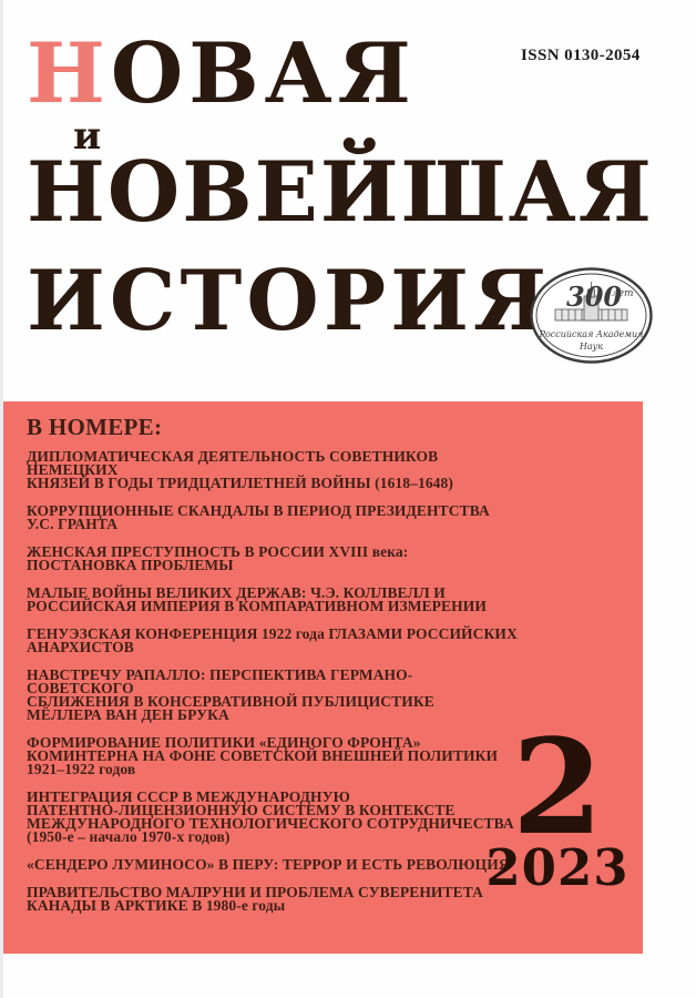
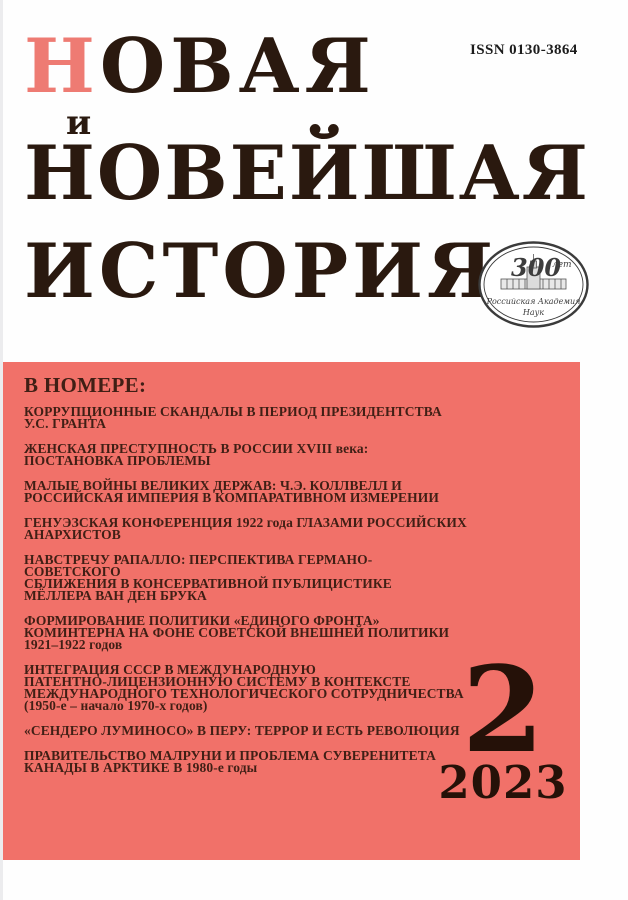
- ISSN 0130-2054
+ ISSN 0130-3864
  НОВАЯ
  и
  НОВЕЙШАЯ
  ИСТОРИЯ
  300
  лет
  Российская Академия
  Наук
  В НОМЕРЕ:
- ДИПЛОМАТИЧЕСКАЯ ДЕЯТЕЛЬНОСТЬ СОВЕТНИКОВ НЕМЕЦКИХ
- КНЯЗЕЙ В ГОДЫ ТРИДЦАТИЛЕТНЕЙ ВОЙНЫ (1618–1648)
  КОРРУПЦИОННЫЕ СКАНДАЛЫ В ПЕРИОД ПРЕЗИДЕНТСТВА
  У.С. ГРАНТА
  ЖЕНСКАЯ ПРЕСТУПНОСТЬ В РОССИИ XVIII века:
  ПОСТАНОВКА ПРОБЛЕМЫ
  МАЛЫЕ ВОЙНЫ ВЕЛИКИХ ДЕРЖАВ: Ч.Э. КОЛЛВЕЛЛ И
  РОССИЙСКАЯ ИМПЕРИЯ В КОМПАРАТИВНОМ ИЗМЕРЕНИИ
  ГЕНУЭЗСКАЯ КОНФЕРЕНЦИЯ 1922 года ГЛАЗАМИ РОССИЙСКИХ
  АНАРХИСТОВ
  НАВСТРЕЧУ РАПАЛЛО: ПЕРСПЕКТИВА ГЕРМАНО-СОВЕТСКОГО
  СБЛИЖЕНИЯ В КОНСЕРВАТИВНОЙ ПУБЛИЦИСТИКЕ
  МЁЛЛЕРА ВАН ДЕН БРУКА
  ФОРМИРОВАНИЕ ПОЛИТИКИ «ЕДИНОГО ФРОНТА»
  КОМИНТЕРНА НА ФОНЕ СОВЕТСКОЙ ВНЕШНЕЙ ПОЛИТИКИ
  1921–1922 годов
  ИНТЕГРАЦИЯ СССР В МЕЖДУНАРОДНУЮ
  ПАТЕНТНО-ЛИЦЕНЗИОННУЮ СИСТЕМУ В КОНТЕКСТЕ
  МЕЖДУНАРОДНОГО ТЕХНОЛОГИЧЕСКОГО СОТРУДНИЧЕСТВА
  (1950-е – начало 1970-х годов)
  «СЕНДЕРО ЛУМИНОСО» В ПЕРУ: ТЕРРОР И ЕСТЬ РЕВОЛЮЦИЯ
  ПРАВИТЕЛЬСТВО МАЛРУНИ И ПРОБЛЕМА СУВЕРЕНИТЕТА
  КАНАДЫ В АРКТИКЕ В 1980-е годы
  2
  2023
